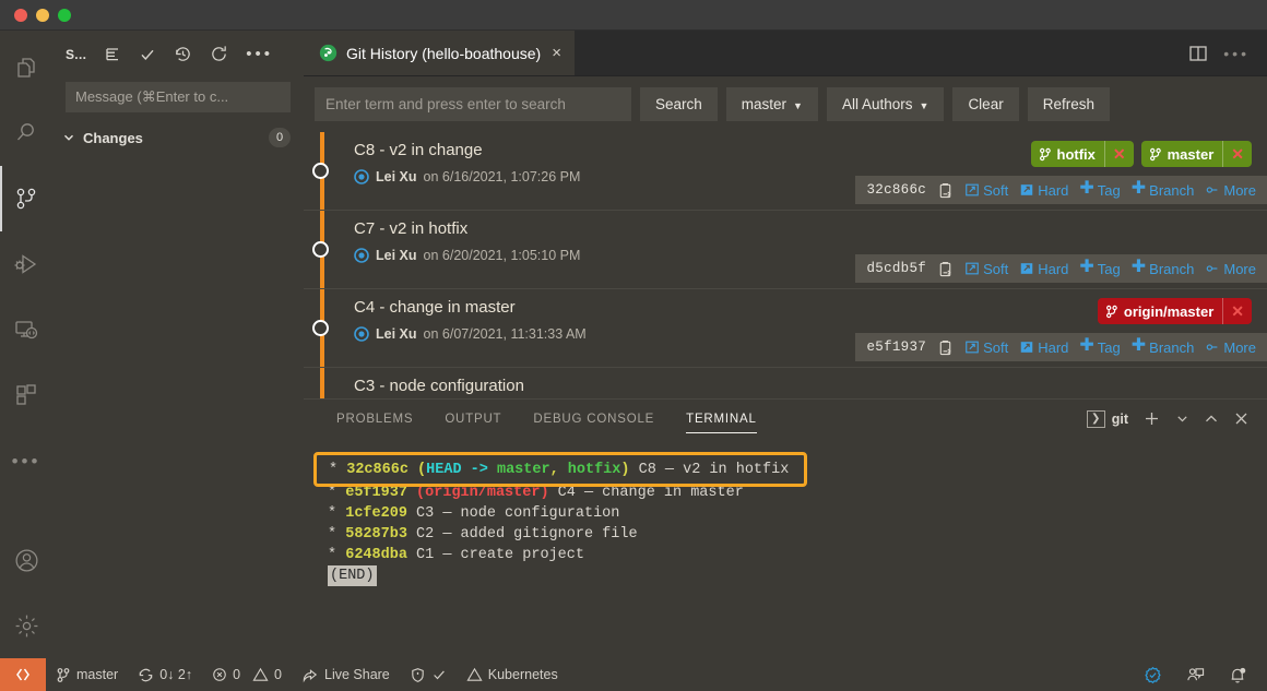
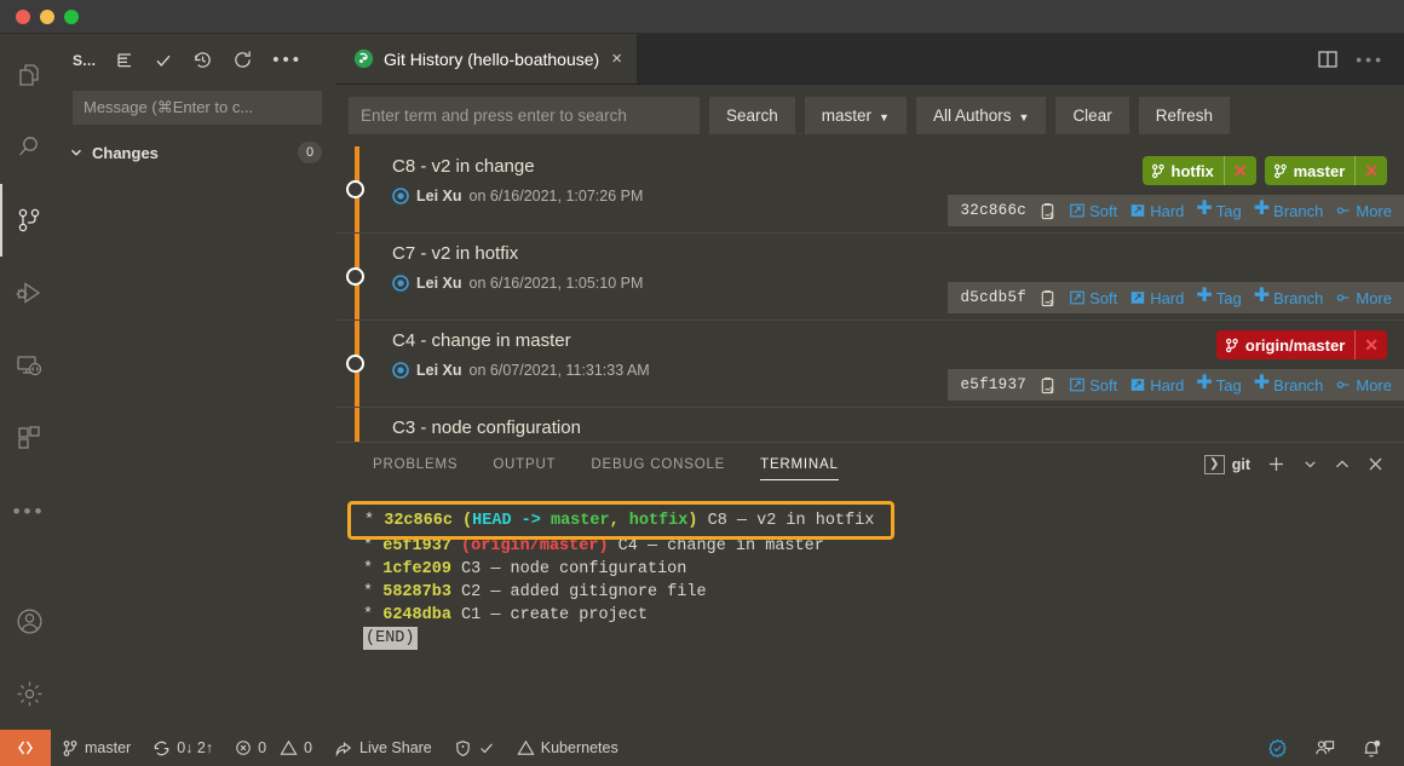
  •••
  S...
  •••
  Message (⌘Enter to c...
  Changes
  0
  Git History (hello-boathouse)
  ×
  •••
  Enter term and press enter to search
  Search
  master
  ▼
  All Authors
  ▼
  Clear
  Refresh
  C8 - v2 in change
  Lei Xu
  on 6/16/2021, 1:07:26 PM
  hotfix
  ✕
  master
  ✕
  32c866c
  Soft
  Hard
  ✚
  Tag
  ✚
  Branch
  More
  C7 - v2 in hotfix
  Lei Xu
- on 6/20/2021, 1:05:10 PM
+ on 6/16/2021, 1:05:10 PM
  d5cdb5f
  Soft
  Hard
  ✚
  Tag
  ✚
  Branch
  More
  C4 - change in master
  Lei Xu
  on 6/07/2021, 11:31:33 AM
  origin/master
  ✕
  e5f1937
  Soft
  Hard
  ✚
  Tag
  ✚
  Branch
  More
  C3 - node configuration
  PROBLEMS
  OUTPUT
  DEBUG CONSOLE
  TERMINAL
  ❯
  git
  * e5f1937 (origin/master) C4 — change in master
  * 1cfe209 C3 — node configuration
  * 58287b3 C2 — added gitignore file
  * 6248dba C1 — create project
  (END)
  * 32c866c (HEAD -> master, hotfix) C8 — v2 in hotfix
  master
  0↓ 2↑
  0
  0
  Live Share
  Kubernetes
